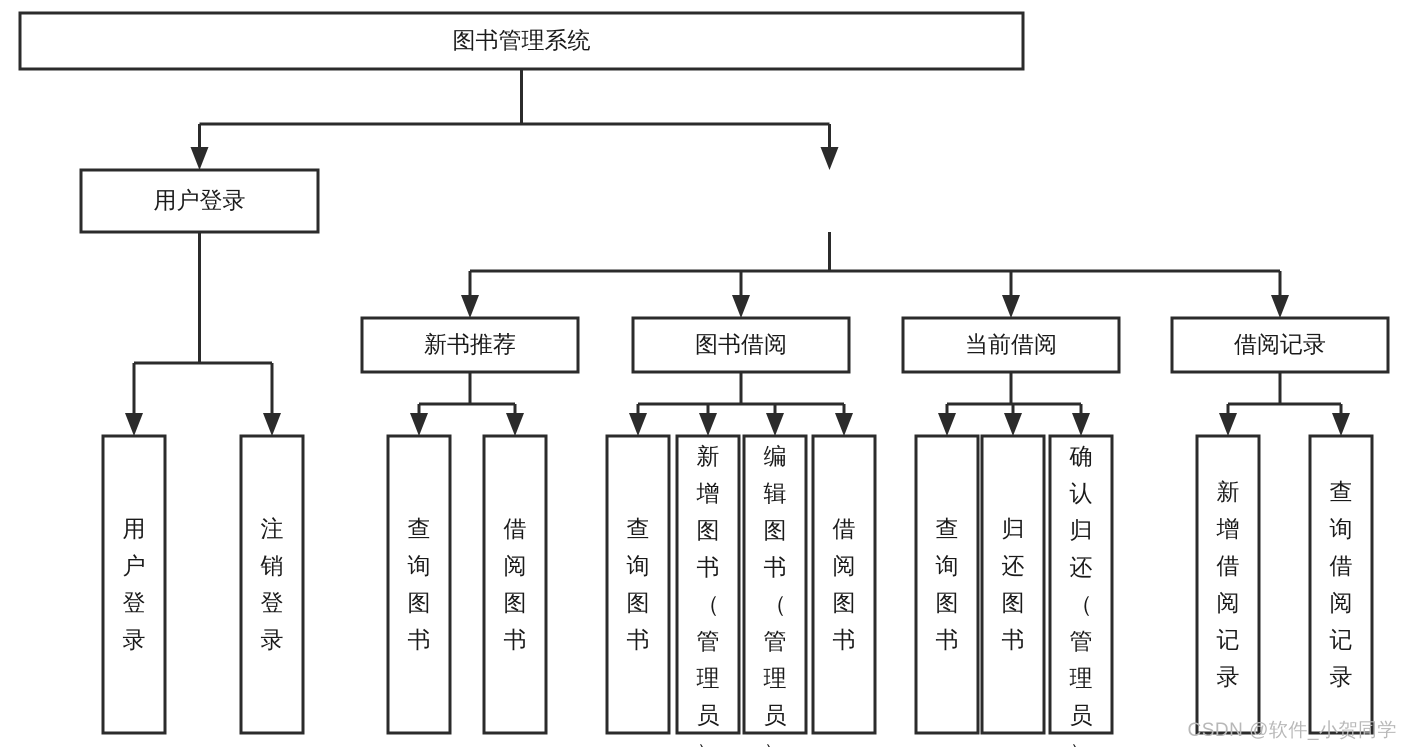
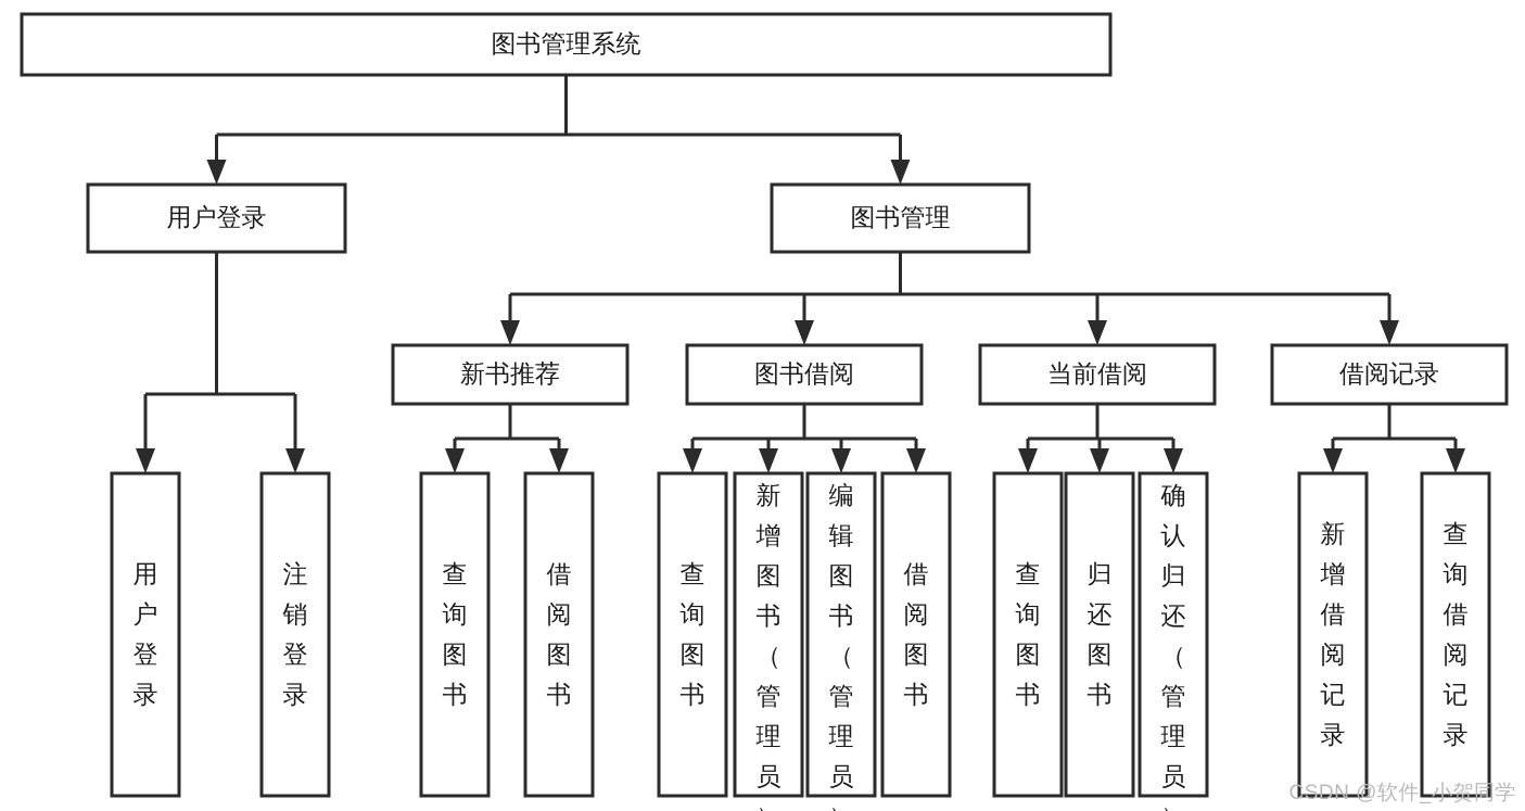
  图书管理系统
  用户登录
  用户登录
  注销登录
+ 图书管理
  新书推荐
  查询图书
  借阅图书
  图书借阅
  查询图书
  新增图书（管理员
  编辑图书（管理员
  借阅图书
  当前借阅
  查询图书
  归还图书
  确认归还（管理员
  借阅记录
  新增借阅记录
  查询借阅记录
  CSDN @软件_小贺同学
